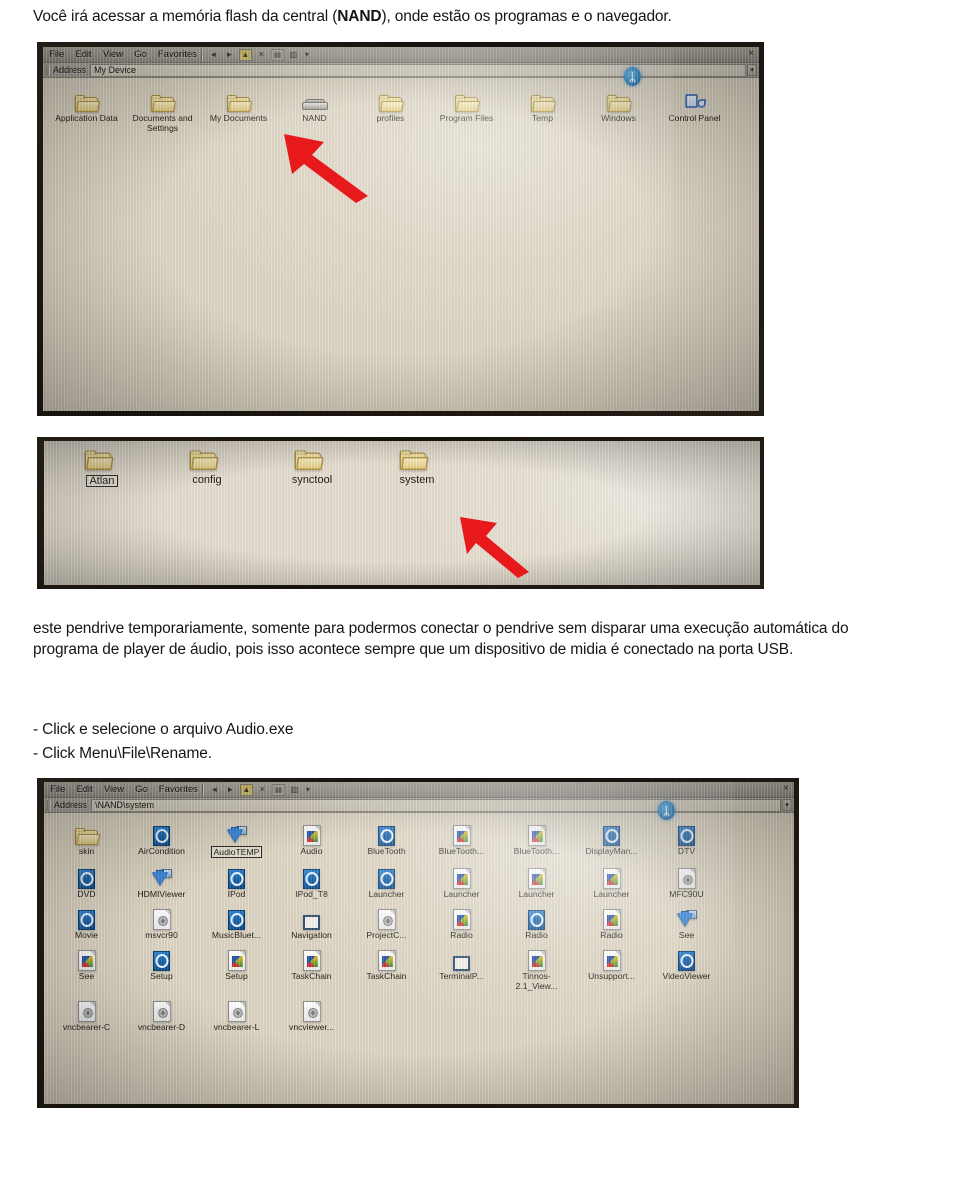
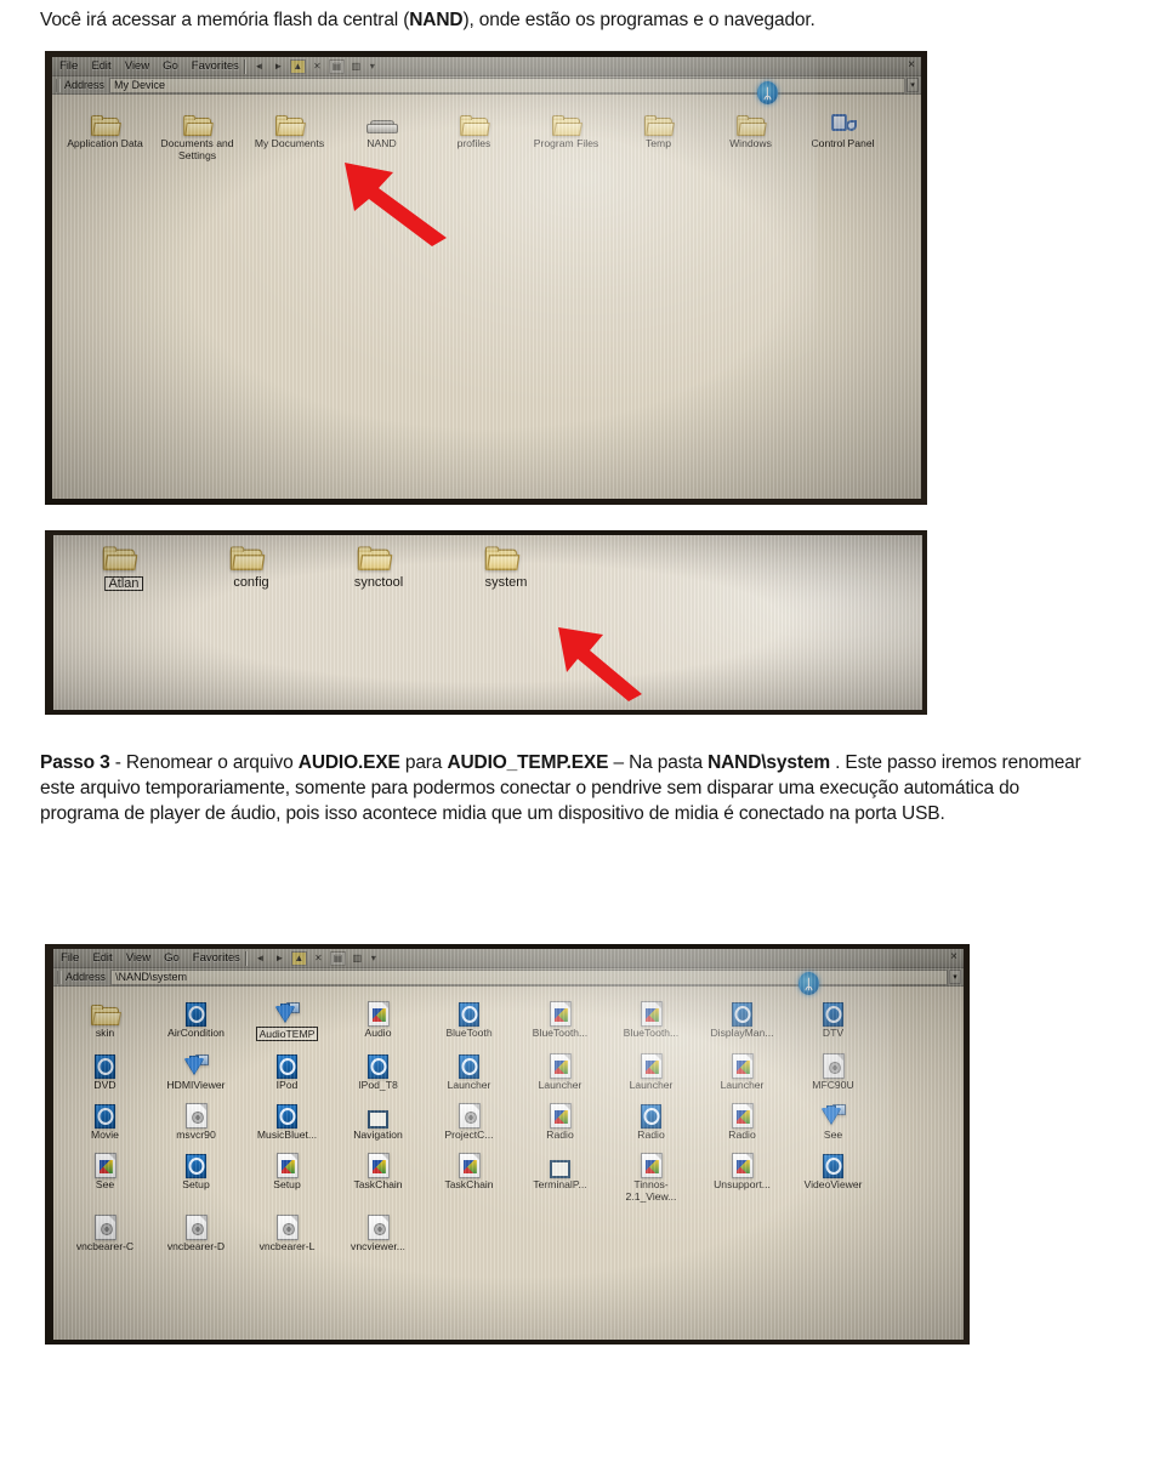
  Você irá acessar a memória flash da central (NAND), onde estão os programas e o navegador.
+ Passo 3 - Renomear o arquivo AUDIO.EXE para AUDIO_TEMP.EXE – Na pasta NAND\system . Este passo iremos renomear
- este pendrive temporariamente, somente para podermos conectar o pendrive sem disparar uma execução automática do
+ este arquivo temporariamente, somente para podermos conectar o pendrive sem disparar uma execução automática do
- programa de player de áudio, pois isso acontece sempre que um dispositivo de midia é conectado na porta USB.
+ programa de player de áudio, pois isso acontece midia que um dispositivo de midia é conectado na porta USB.
- - Click e selecione o arquivo Audio.exe
- - Click Menu\File\Rename.
